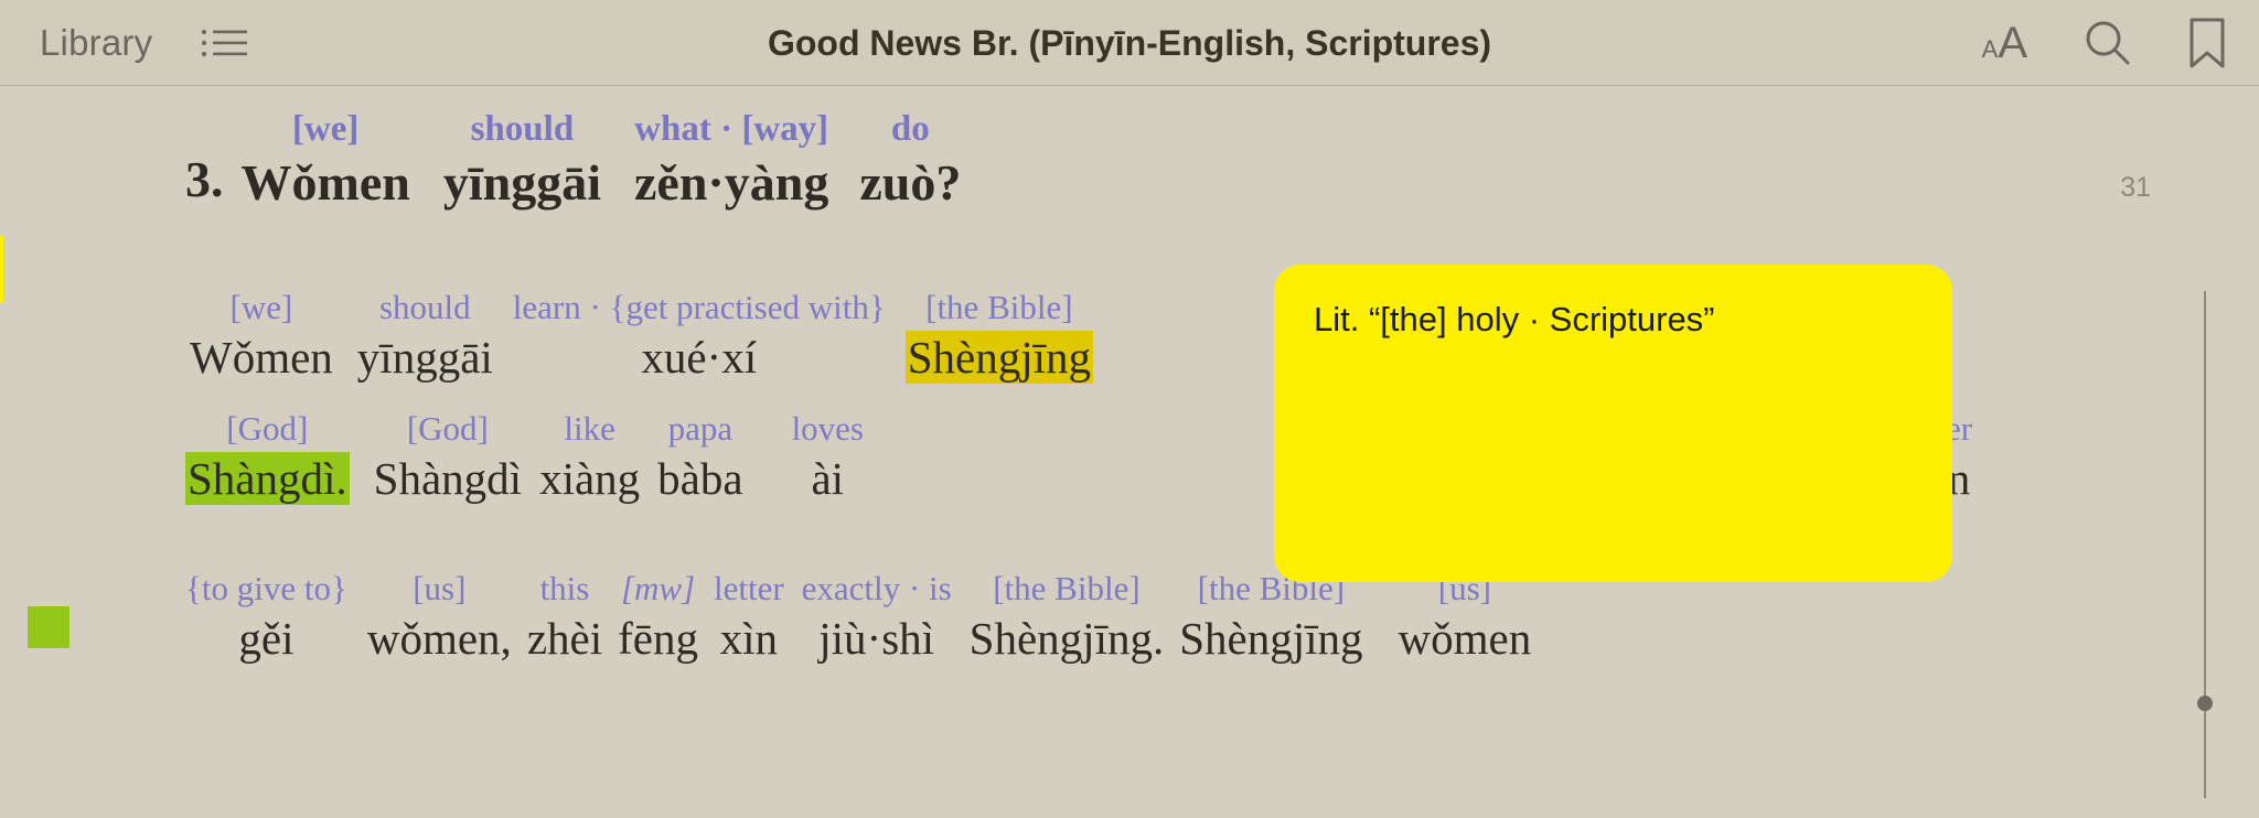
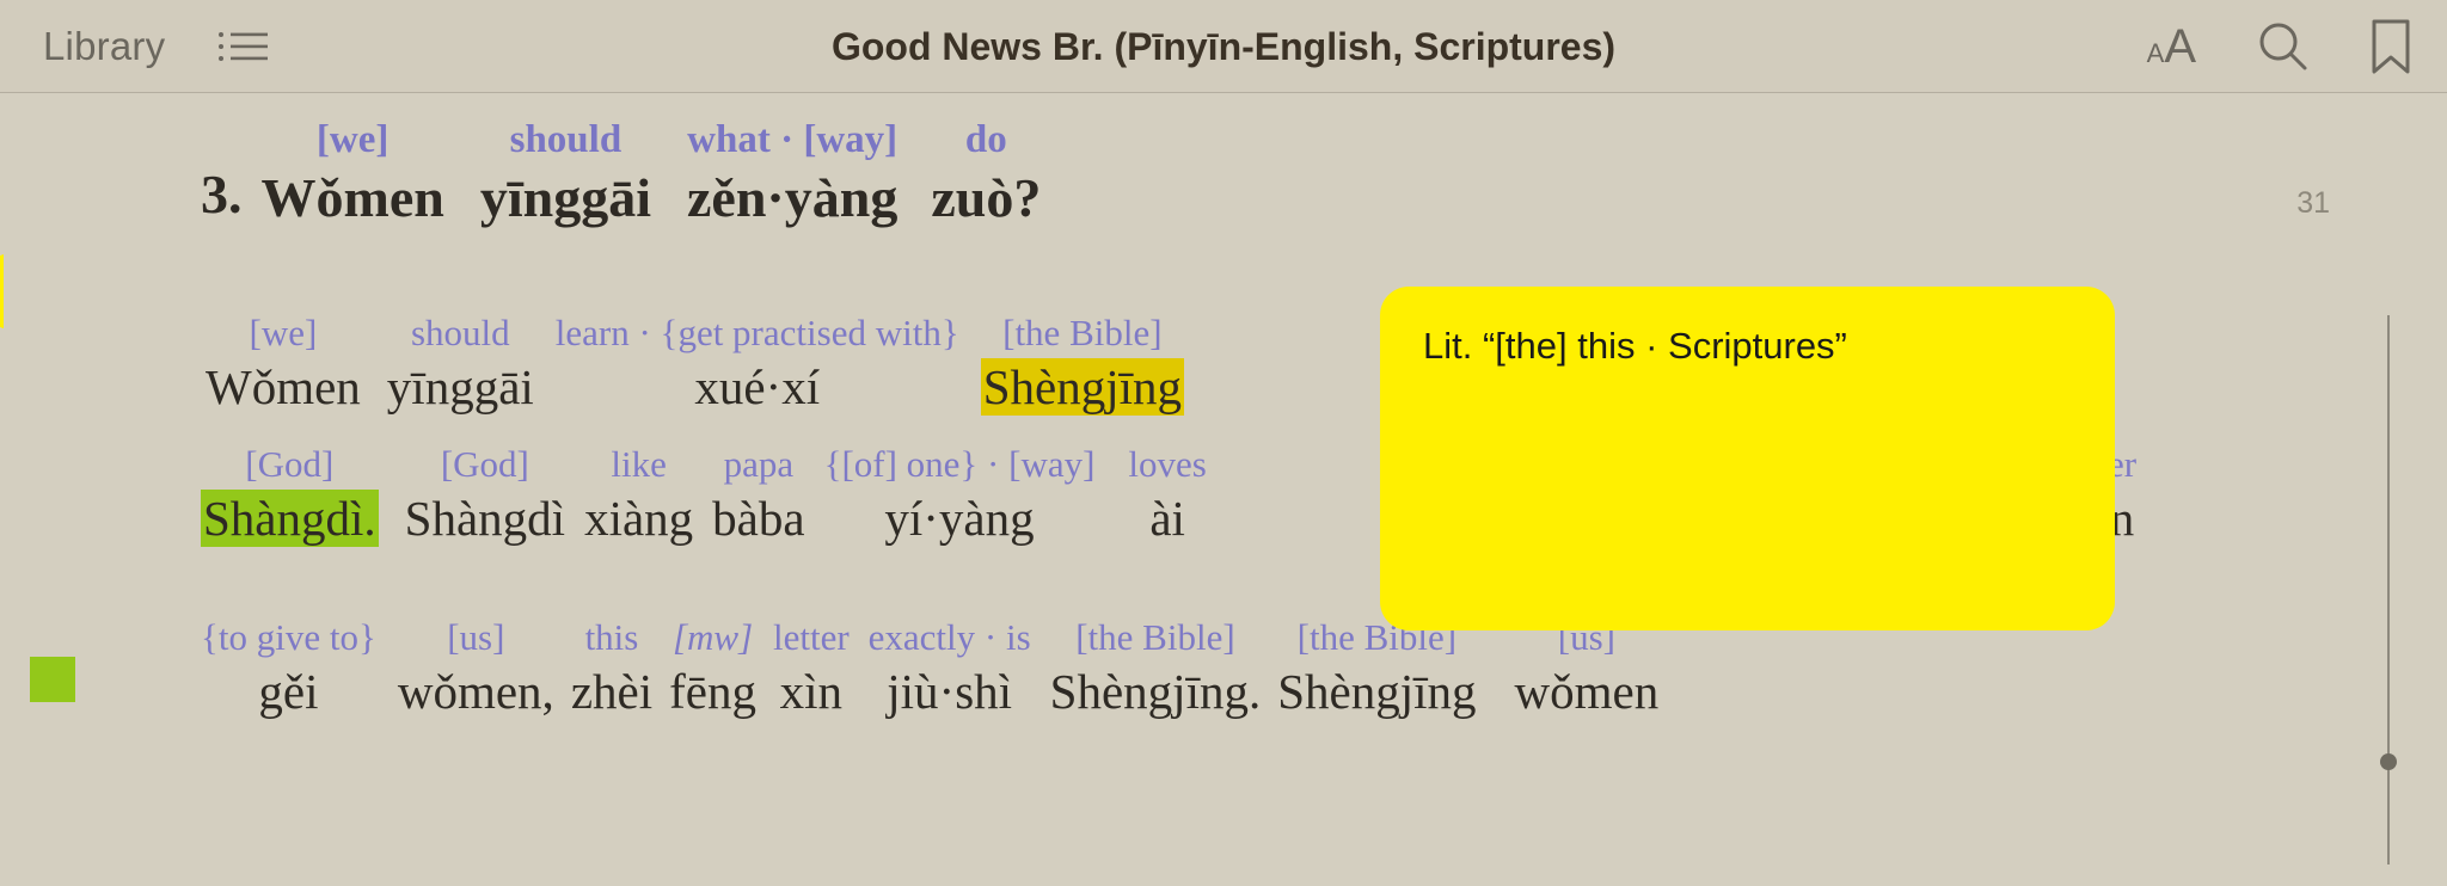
  Library
  Good News Br. (Pīnyīn-English, Scriptures)
  A
  A
  31
  3.
  [we]
  Wǒmen
  should
  yīnggāi
  what · [way]
  zěn·yàng
  do
  zuò?
  [we]
  Wǒmen
  should
  yīnggāi
  learn · {get practised with}
  xué·xí
  [the Bible]
  Shèngjīng
  [God]
  Shàngdì.
  [God]
  Shàngdì
  like
  xiàng
  papa
  bàba
+ {[of] one} · [way]
+ yí·yàng
  loves
  ài
  er
  n
  {to give to}
  gěi
  [us]
  wǒmen,
  this
  zhèi
  [mw]
  fēng
  letter
  xìn
  exactly · is
  jiù·shì
  [the Bible]
  Shèngjīng.
  [the Bible]
  Shèngjīng
  [us]
  wǒmen
- Lit. “[the] holy · Scriptures”
+ Lit. “[the] this · Scriptures”
